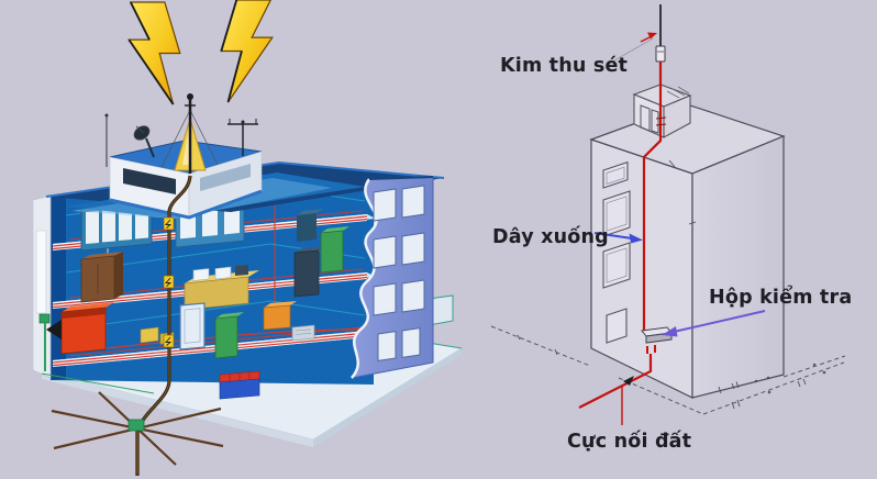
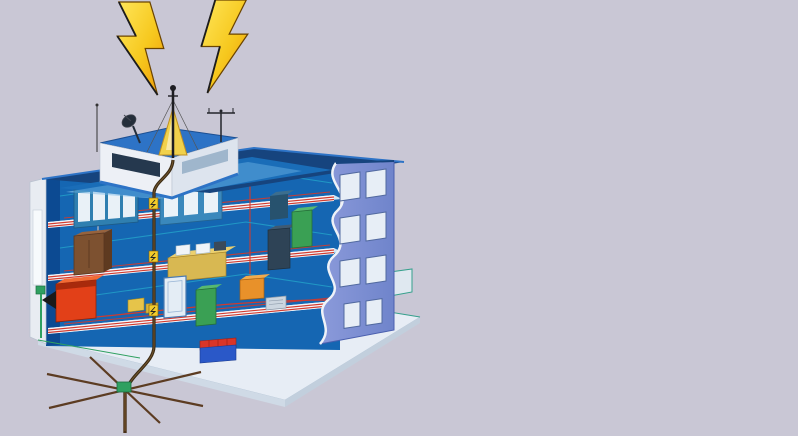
- Kim thu sét
- Dây xuống
- Hộp kiểm tra
- Cực nối đất
